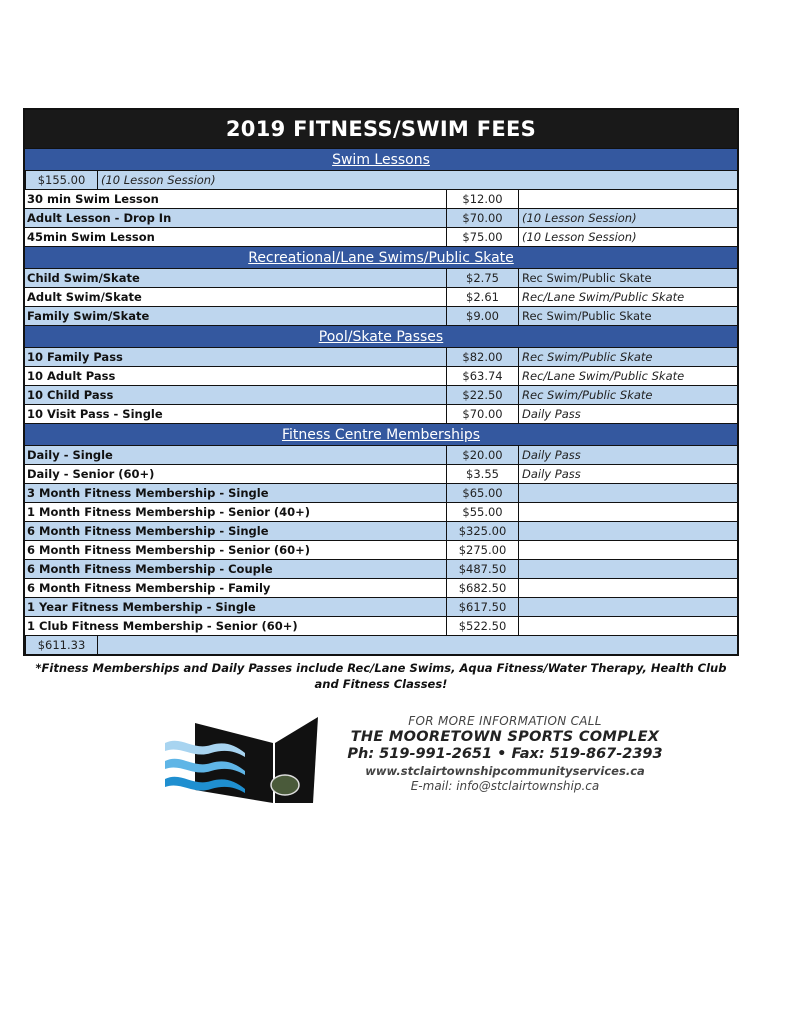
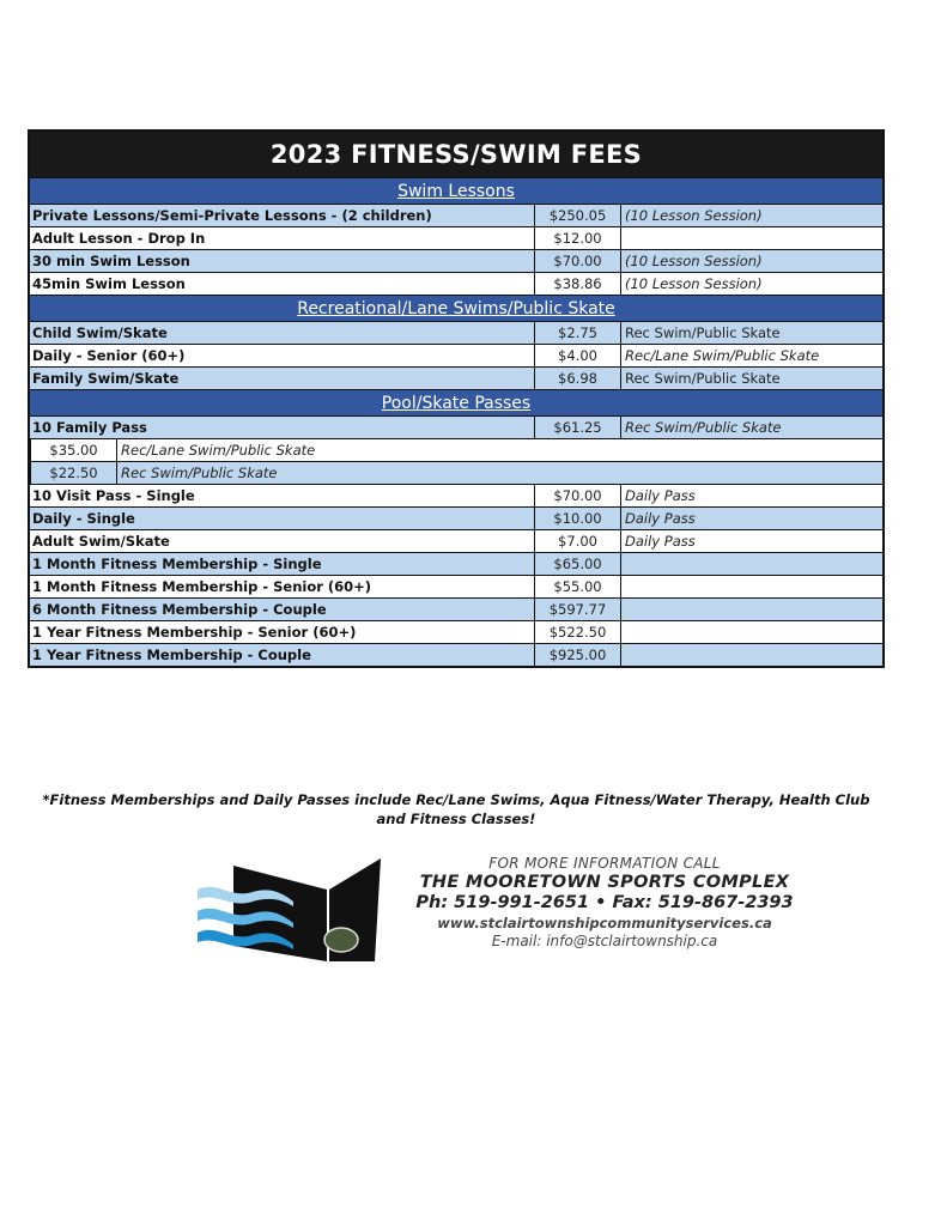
- 2019 FITNESS/SWIM FEES
+ 2023 FITNESS/SWIM FEES
  Swim Lessons
+ Private Lessons/Semi-Private Lessons - (2 children)
- $155.00
+ $250.05
  (10 Lesson Session)
- 30 min Swim Lesson
+ Adult Lesson - Drop In
  $12.00
- Adult Lesson - Drop In
+ 30 min Swim Lesson
  $70.00
  (10 Lesson Session)
  45min Swim Lesson
- $75.00
+ $38.86
  (10 Lesson Session)
  Recreational/Lane Swims/Public Skate
  Child Swim/Skate
  $2.75
  Rec Swim/Public Skate
- Adult Swim/Skate
+ Daily - Senior (60+)
- $2.61
+ $4.00
  Rec/Lane Swim/Public Skate
  Family Swim/Skate
- $9.00
+ $6.98
  Rec Swim/Public Skate
  Pool/Skate Passes
  10 Family Pass
- $82.00
+ $61.25
  Rec Swim/Public Skate
- 10 Adult Pass
- $63.74
+ $35.00
  Rec/Lane Swim/Public Skate
- 10 Child Pass
  $22.50
  Rec Swim/Public Skate
  10 Visit Pass - Single
  $70.00
  Daily Pass
- Fitness Centre Memberships
  Daily - Single
- $20.00
+ $10.00
  Daily Pass
- Daily - Senior (60+)
+ Adult Swim/Skate
- $3.55
+ $7.00
  Daily Pass
- 3 Month Fitness Membership - Single
+ 1 Month Fitness Membership - Single
  $65.00
- 1 Month Fitness Membership - Senior (40+)
+ 1 Month Fitness Membership - Senior (60+)
  $55.00
- 6 Month Fitness Membership - Single
- $325.00
- 6 Month Fitness Membership - Senior (60+)
- $275.00
  6 Month Fitness Membership - Couple
- $487.50
+ $597.77
- 6 Month Fitness Membership - Family
- $682.50
- 1 Year Fitness Membership - Single
- $617.50
- 1 Club Fitness Membership - Senior (60+)
+ 1 Year Fitness Membership - Senior (60+)
  $522.50
+ 1 Year Fitness Membership - Couple
- $611.33
+ $925.00
  *Fitness Memberships and Daily Passes include Rec/Lane Swims, Aqua Fitness/Water Therapy, Health Club and Fitness Classes!
  FOR MORE INFORMATION CALL
  THE MOORETOWN SPORTS COMPLEX
  Ph: 519-991-2651 • Fax: 519-867-2393
  www.stclairtownshipcommunityservices.ca
  E-mail: info@stclairtownship.ca
